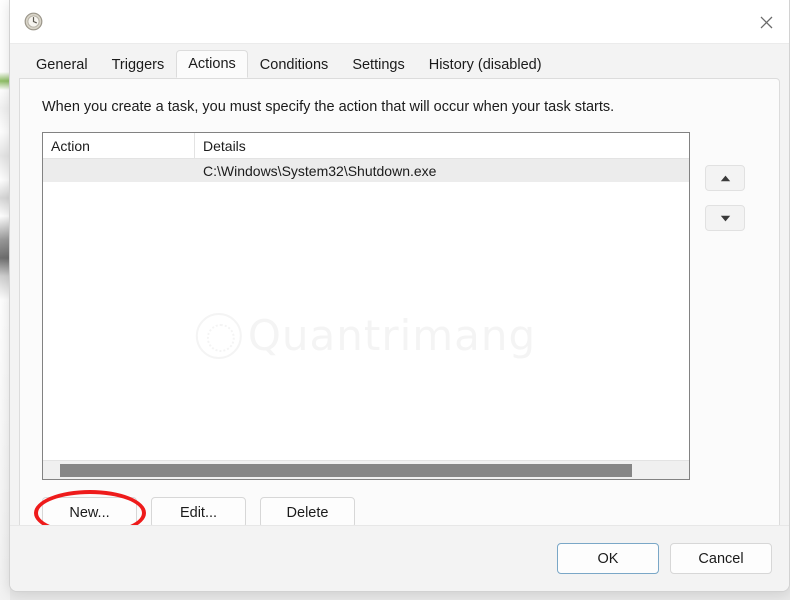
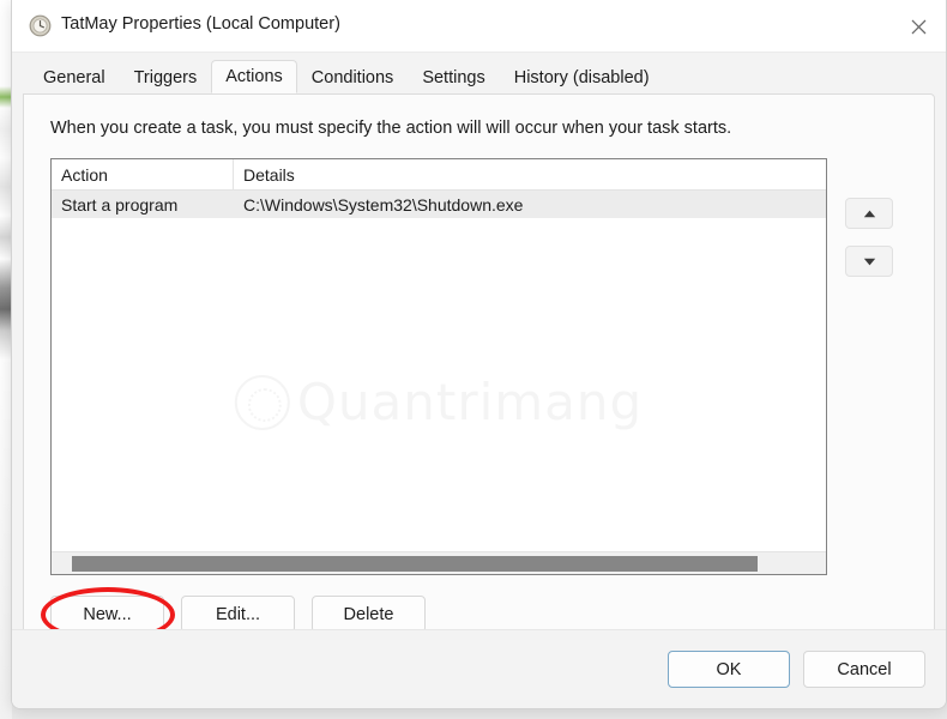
+ TatMay Properties (Local Computer)
  General
  Triggers
  Actions
  Conditions
  Settings
  History (disabled)
- When you create a task, you must specify the action that will occur when your task starts.
+ When you create a task, you must specify the action will will occur when your task starts.
  Action
  Details
+ Start a program
  C:\Windows\System32\Shutdown.exe
  New...
  Edit...
  Delete
  OK
  Cancel
